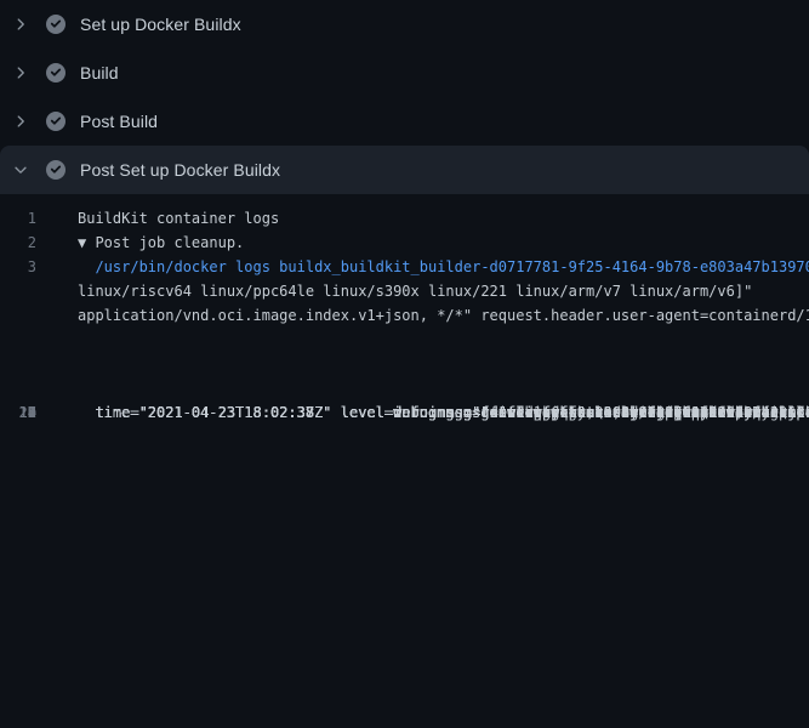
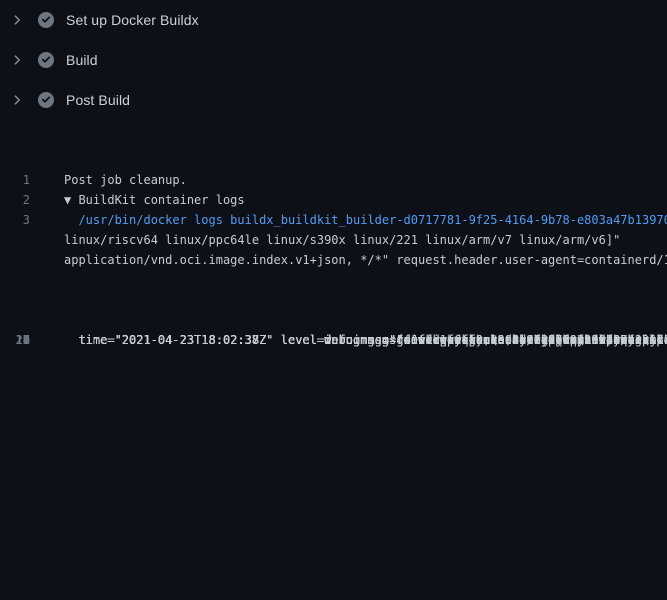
  Set up Docker Buildx
  Build
  Post Build
- Post Set up Docker Buildx
  1
- BuildKit container logs
+ Post job cleanup.
  2
- ▼ Post job cleanup.
+ ▼ BuildKit container logs
  3
  /usr/bin/docker logs buildx_buildkit_builder-d0717781-9f25-4164-9b78-e803a47b1397
- 4
- time="2021-04-23T18:02:37Z" level=info msg="auto snapshotter: using overlayfs"
  5
- time="2021-04-23T18:02:37Z" level=warning msg="using host network as the default"
  6
  time="2021-04-23T18:02:37Z" level=info msg="found worker \"uzhz7y1bkp49oxf8q42rmk
  linux/riscv64 linux/ppc64le linux/s390x linux/221 linux/arm/v7 linux/arm/v6]"
  7
  time="2021-04-23T18:02:37Z" level=warning msg="skipping containerd worker, as \"/
  8
  time="2021-04-23T18:02:37Z" level=info msg="found 1 workers, default=\"uzhz7y1bkp
  9
  time="2021-04-23T18:02:37Z" level=warning msg="currently, only the default worker
  10
  time="2021-04-23T18:02:37Z" level=info msg="running server on /run/buildkit/build
  11
  time="2021-04-23T18:02:38Z" level=debug msg="session started"
  12
  time="2021-04-23T18:02:38Z" level=debug msg="new ref for local: k6cf9av3n3y9fi2i6
  13
  time="2021-04-23T18:02:38Z" level=debug msg="diffcopy took: 8.811198ms"
  14
  time="2021-04-23T18:02:38Z" level=debug msg="saved k6cf9av3n3y9fi2i6rpciwi2m as l
  15
  time="2021-04-23T18:02:38Z" level=debug msg="new ref for local: vdqkvm3904b9hepjc
  16
  time="2021-04-23T18:02:38Z" level=debug msg="diffcopy took: 6.168678ms"
  17
  time="2021-04-23T18:02:38Z" level=debug msg="saved vdqkvm3904b9hepjcq3k9dprz as l
- 18
- time="2021-04-23T18:02:38Z" level=debug msg=resolving host=registry-1.docker.io
  19
  time="2021-04-23T18:02:38Z" level=debug msg="do request" host=registry-1.docker.i
  application/vnd.oci.image.index.v1+json, */*" request.header.user-agent=containerd/
  20
  time="2021-04-23T18:02:38Z" level=debug msg="fetch response received" host=regist
